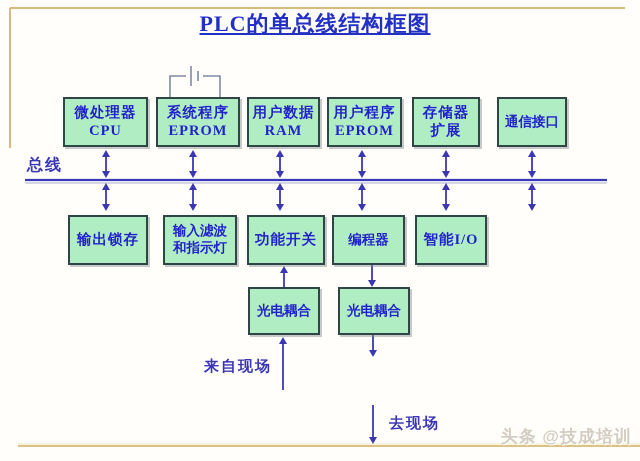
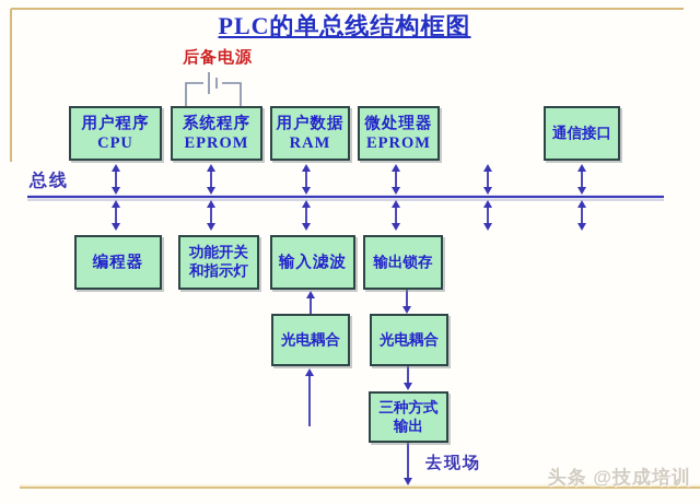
  PLC的单总线结构框图
+ 后备电源
  总线
- 来自现场
  去现场
  头条 @技成培训
- 微处理器
+ 用户程序
  CPU
  系统程序
  EPROM
  用户数据
  RAM
- 用户程序
+ 微处理器
  EPROM
- 存储器
- 扩展
  通信接口
- 输出锁存
+ 编程器
- 输入滤波
+ 功能开关
  和指示灯
- 功能开关
+ 输入滤波
- 编程器
+ 输出锁存
- 智能I/O
  光电耦合
  光电耦合
+ 三种方式
+ 输出
